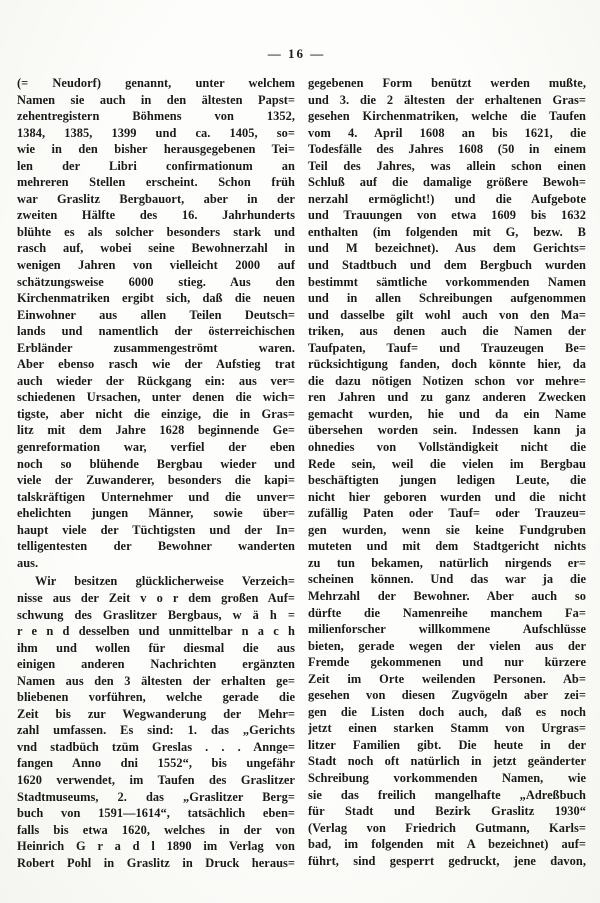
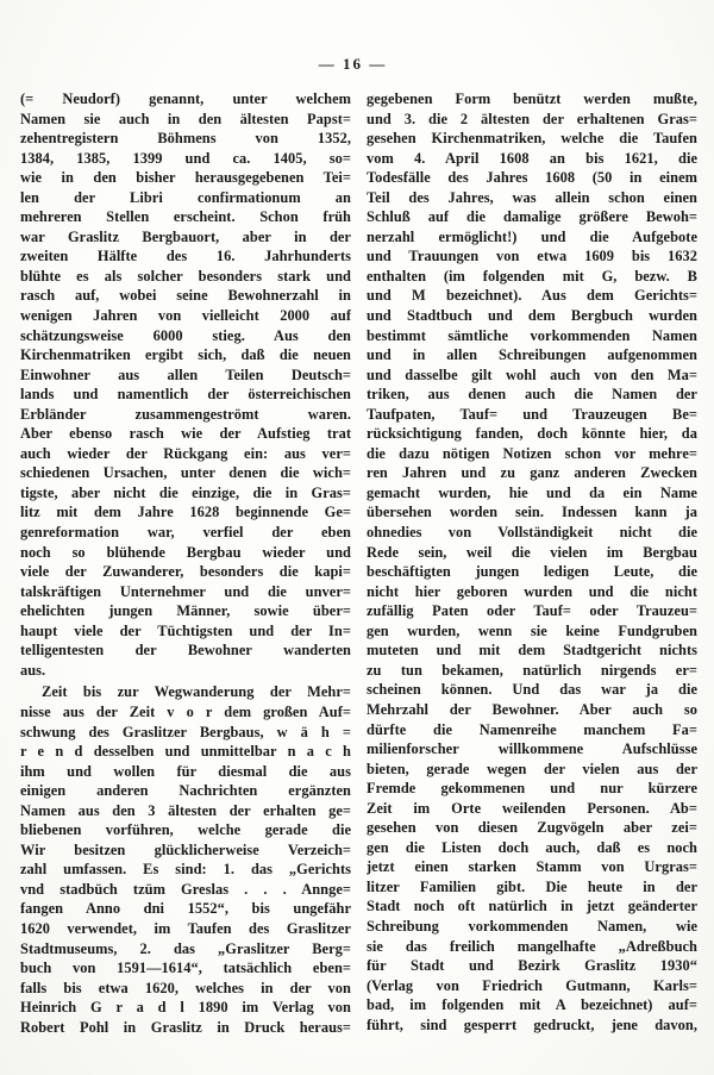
  — 16 —
  (= Neudorf) genannt, unter welchem
  Namen sie auch in den ältesten Papst=
  zehentregistern Böhmens von 1352,
  1384, 1385, 1399 und ca. 1405, so=
  wie in den bisher herausgegebenen Tei=
  len der Libri confirmationum an
  mehreren Stellen erscheint. Schon früh
  war Graslitz Bergbauort, aber in der
  zweiten Hälfte des 16. Jahrhunderts
  blühte es als solcher besonders stark und
  rasch auf, wobei seine Bewohnerzahl in
  wenigen Jahren von vielleicht 2000 auf
  schätzungsweise 6000 stieg. Aus den
  Kirchenmatriken ergibt sich, daß die neuen
  Einwohner aus allen Teilen Deutsch=
  lands und namentlich der österreichischen
  Erbländer zusammengeströmt waren.
  Aber ebenso rasch wie der Aufstieg trat
  auch wieder der Rückgang ein: aus ver=
  schiedenen Ursachen, unter denen die wich=
  tigste, aber nicht die einzige, die in Gras=
  litz mit dem Jahre 1628 beginnende Ge=
  genreformation war, verfiel der eben
  noch so blühende Bergbau wieder und
  viele der Zuwanderer, besonders die kapi=
  talskräftigen Unternehmer und die unver=
  ehelichten jungen Männer, sowie über=
  haupt viele der Tüchtigsten und der In=
  telligentesten der Bewohner wanderten
  aus.
- Wir besitzen glücklicherweise Verzeich=
+ Zeit bis zur Wegwanderung der Mehr=
  nisse aus der Zeit v o r dem großen Auf=
  schwung des Graslitzer Bergbaus, w ä h =
  r e n d desselben und unmittelbar n a c h
  ihm und wollen für diesmal die aus
  einigen anderen Nachrichten ergänzten
  Namen aus den 3 ältesten der erhalten ge=
  bliebenen vorführen, welche gerade die
- Zeit bis zur Wegwanderung der Mehr=
+ Wir besitzen glücklicherweise Verzeich=
  zahl umfassen. Es sind: 1. das „Gerichts
  vnd stadbüch tzüm Greslas . . . Annge=
  fangen Anno dni 1552“, bis ungefähr
  1620 verwendet, im Taufen des Graslitzer
  Stadtmuseums, 2. das „Graslitzer Berg=
  buch von 1591—1614“, tatsächlich eben=
  falls bis etwa 1620, welches in der von
  Heinrich G r a d l 1890 im Verlag von
  Robert Pohl in Graslitz in Druck heraus=
  gegebenen Form benützt werden mußte,
  und 3. die 2 ältesten der erhaltenen Gras=
  gesehen Kirchenmatriken, welche die Taufen
  vom 4. April 1608 an bis 1621, die
  Todesfälle des Jahres 1608 (50 in einem
  Teil des Jahres, was allein schon einen
  Schluß auf die damalige größere Bewoh=
  nerzahl ermöglicht!) und die Aufgebote
  und Trauungen von etwa 1609 bis 1632
  enthalten (im folgenden mit G, bezw. B
  und M bezeichnet). Aus dem Gerichts=
  und Stadtbuch und dem Bergbuch wurden
  bestimmt sämtliche vorkommenden Namen
  und in allen Schreibungen aufgenommen
  und dasselbe gilt wohl auch von den Ma=
  triken, aus denen auch die Namen der
  Taufpaten, Tauf= und Trauzeugen Be=
  rücksichtigung fanden, doch könnte hier, da
  die dazu nötigen Notizen schon vor mehre=
  ren Jahren und zu ganz anderen Zwecken
  gemacht wurden, hie und da ein Name
  übersehen worden sein. Indessen kann ja
  ohnedies von Vollständigkeit nicht die
  Rede sein, weil die vielen im Bergbau
  beschäftigten jungen ledigen Leute, die
  nicht hier geboren wurden und die nicht
  zufällig Paten oder Tauf= oder Trauzeu=
  gen wurden, wenn sie keine Fundgruben
  muteten und mit dem Stadtgericht nichts
  zu tun bekamen, natürlich nirgends er=
  scheinen können. Und das war ja die
  Mehrzahl der Bewohner. Aber auch so
  dürfte die Namenreihe manchem Fa=
  milienforscher willkommene Aufschlüsse
  bieten, gerade wegen der vielen aus der
  Fremde gekommenen und nur kürzere
  Zeit im Orte weilenden Personen. Ab=
  gesehen von diesen Zugvögeln aber zei=
  gen die Listen doch auch, daß es noch
  jetzt einen starken Stamm von Urgras=
  litzer Familien gibt. Die heute in der
  Stadt noch oft natürlich in jetzt geänderter
  Schreibung vorkommenden Namen, wie
  sie das freilich mangelhafte „Adreßbuch
  für Stadt und Bezirk Graslitz 1930“
  (Verlag von Friedrich Gutmann, Karls=
  bad, im folgenden mit A bezeichnet) auf=
  führt, sind gesperrt gedruckt, jene davon,
